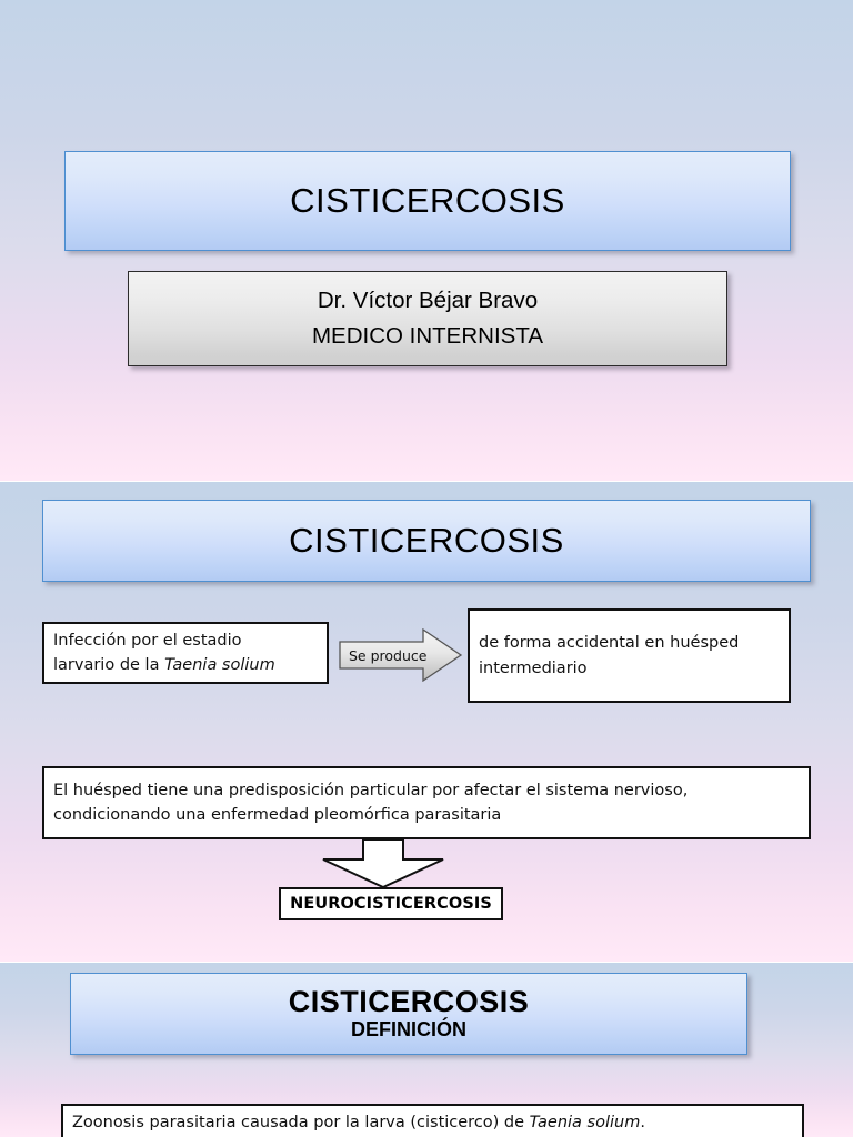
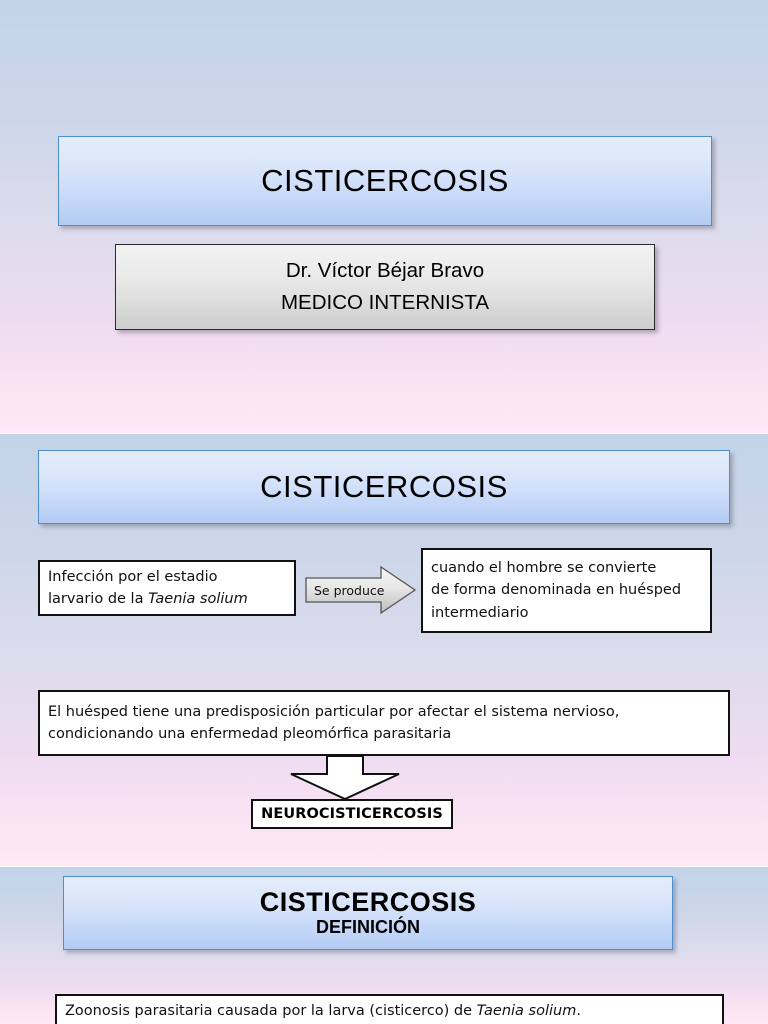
  CISTICERCOSIS
  Dr. Víctor Béjar Bravo
  MEDICO INTERNISTA
  CISTICERCOSIS
  Infección por el estadio
  larvario de la Taenia solium
  Se produce
+ cuando el hombre se convierte
- de forma accidental en huésped
+ de forma denominada en huésped
  intermediario
  El huésped tiene una predisposición particular por afectar el sistema nervioso,
  condicionando una enfermedad pleomórfica parasitaria
  NEUROCISTICERCOSIS
  CISTICERCOSIS
  DEFINICIÓN
  Zoonosis parasitaria causada por la larva (cisticerco) de Taenia solium.
